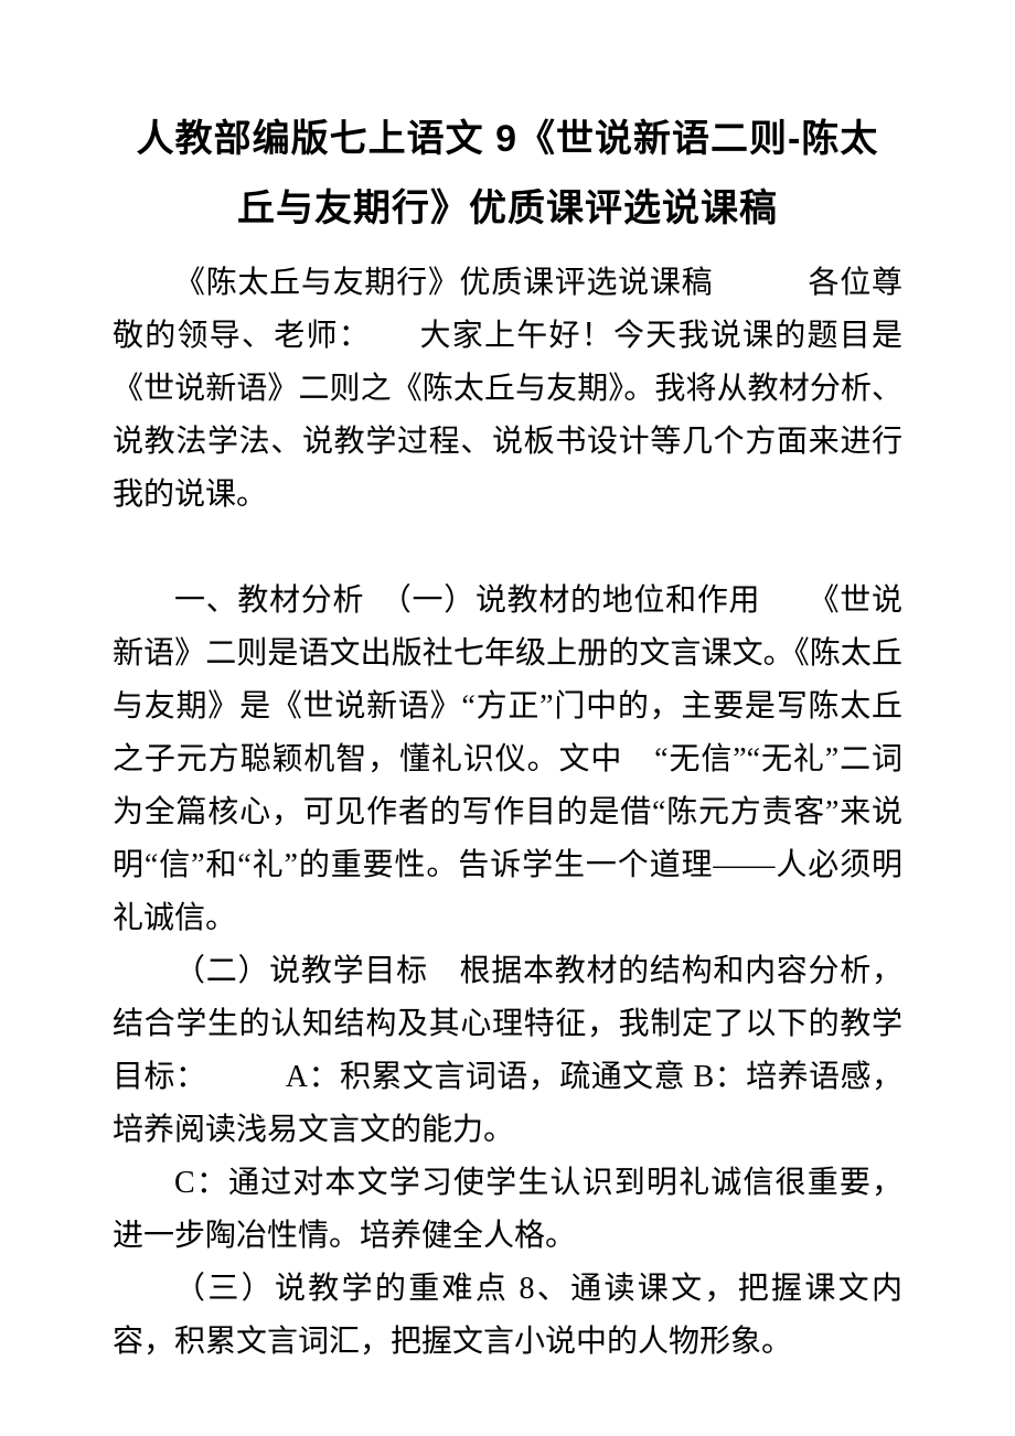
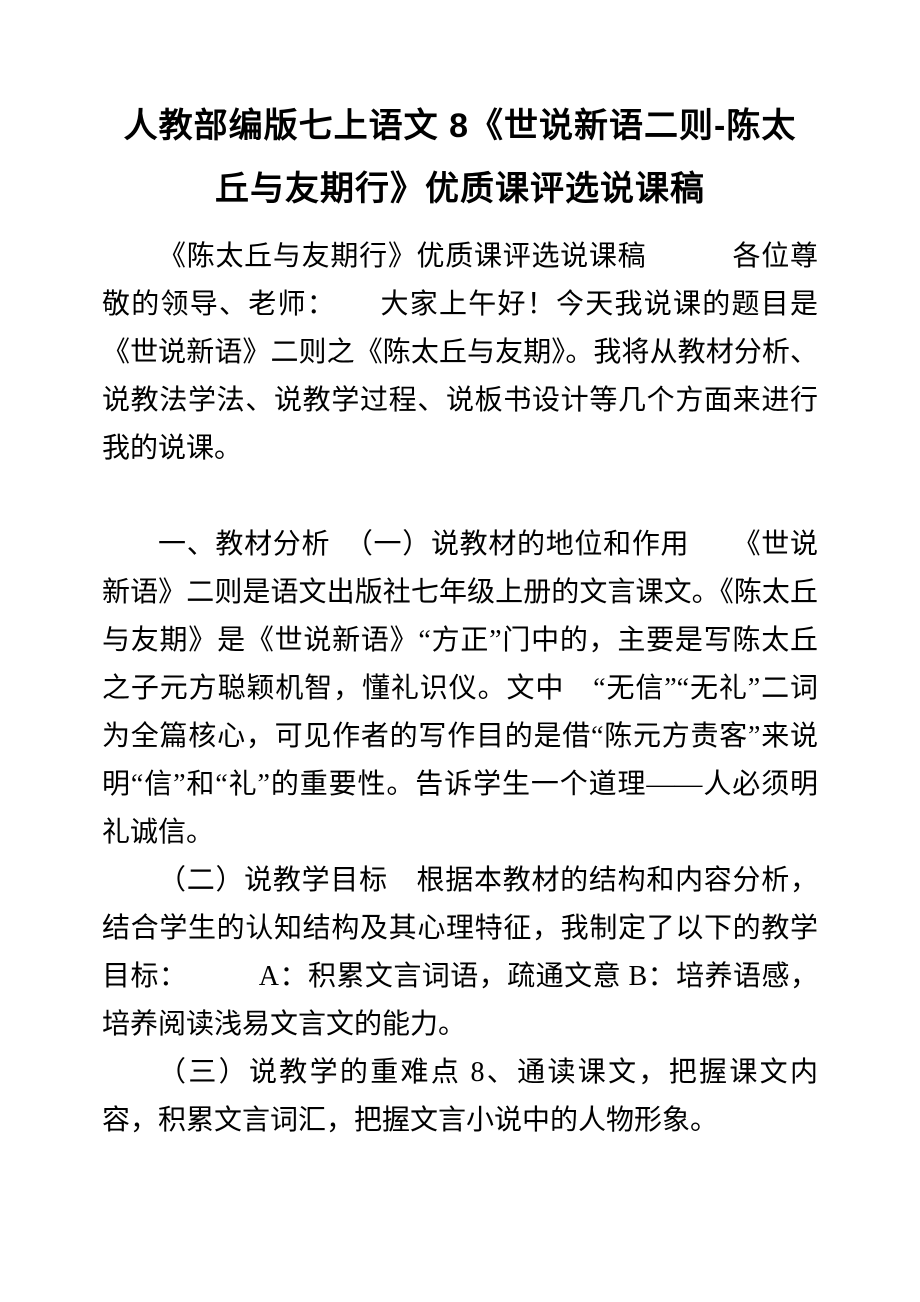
- 人教部编版七上语文 9《世说新语二则-陈太丘与友期行》优质课评选说课稿
+ 人教部编版七上语文 8《世说新语二则-陈太丘与友期行》优质课评选说课稿
  《陈太丘与友期行》优质课评选说课稿 各位尊敬的领导、老师： 大家上午好！今天我说课的题目是《世说新语》二则之《陈太丘与友期》。我将从教材分析、说教法学法、说教学过程、说板书设计等几个方面来进行我的说课。
  一、教材分析 （一）说教材的地位和作用 《世说新语》二则是语文出版社七年级上册的文言课文。《陈太丘与友期》是《世说新语》“方正”门中的，主要是写陈太丘之子元方聪颖机智，懂礼识仪。文中 “无信”“无礼”二词为全篇核心，可见作者的写作目的是借“陈元方责客”来说明“信”和“礼”的重要性。告诉学生一个道理——人必须明礼诚信。
  （二）说教学目标 根据本教材的结构和内容分析，结合学生的认知结构及其心理特征，我制定了以下的教学目标： A：积累文言词语，疏通文意 B：培养语感，培养阅读浅易文言文的能力。
- C：通过对本文学习使学生认识到明礼诚信很重要，进一步陶冶性情。培养健全人格。
  （三）说教学的重难点 8、通读课文，把握课文内容，积累文言词汇，把握文言小说中的人物形象。
